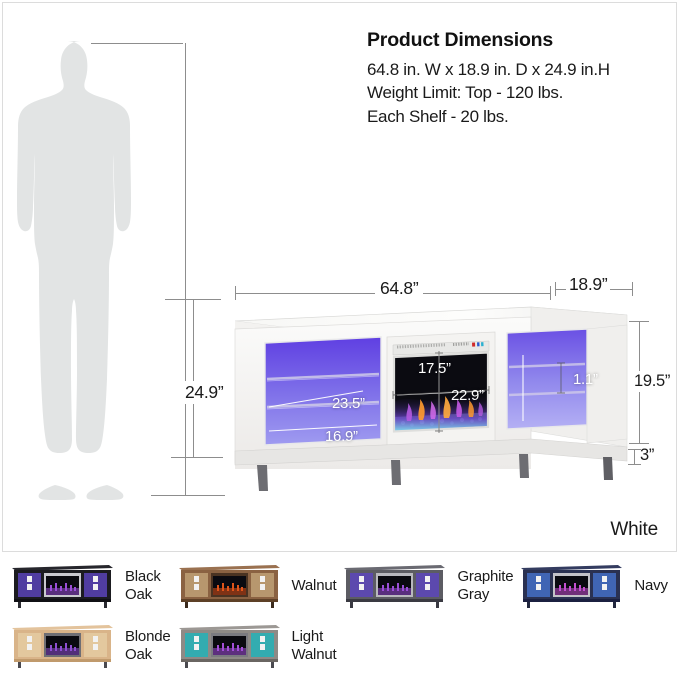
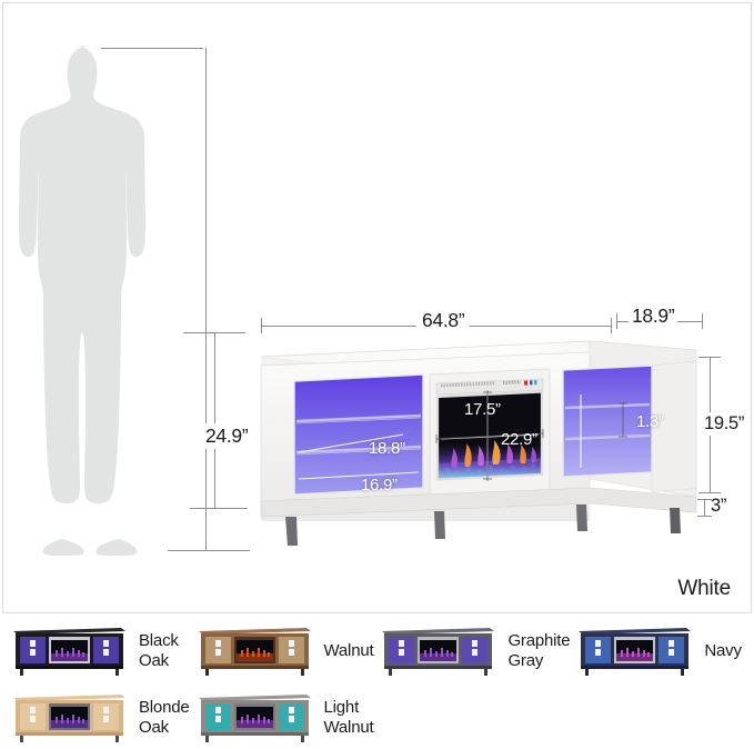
- Product Dimensions
- 64.8 in. W x 18.9 in. D x 24.9 in.H
- Weight Limit: Top - 120 lbs.
- Each Shelf - 20 lbs.
  24.9”
  64.8”
  18.9”
  19.5”
  3”
- 23.5”
+ 18.8”
  16.9”
  17.5”
  22.9”
- 1.1”
+ 1.3”
  White
  Black
  Oak
  Walnut
  Graphite
  Gray
  Navy
  Blonde
  Oak
  Light
  Walnut
